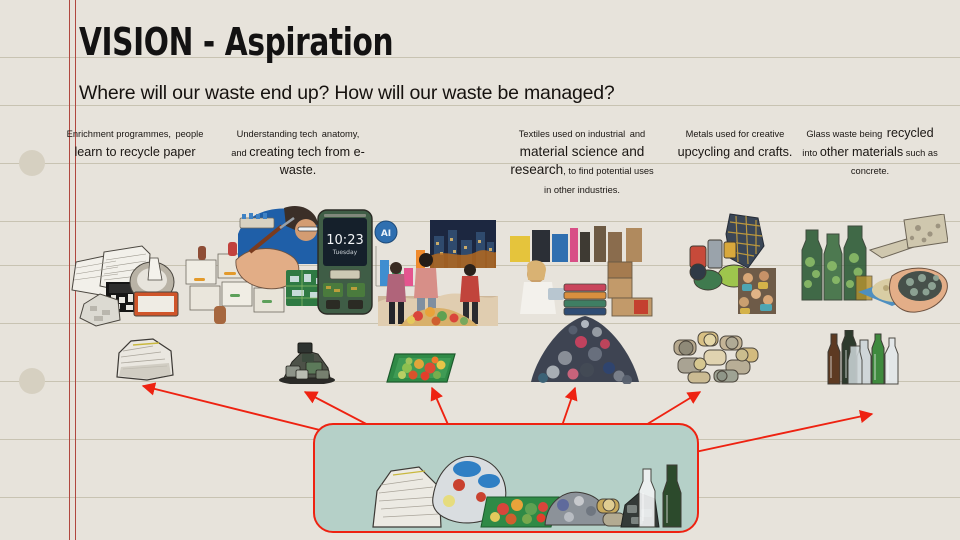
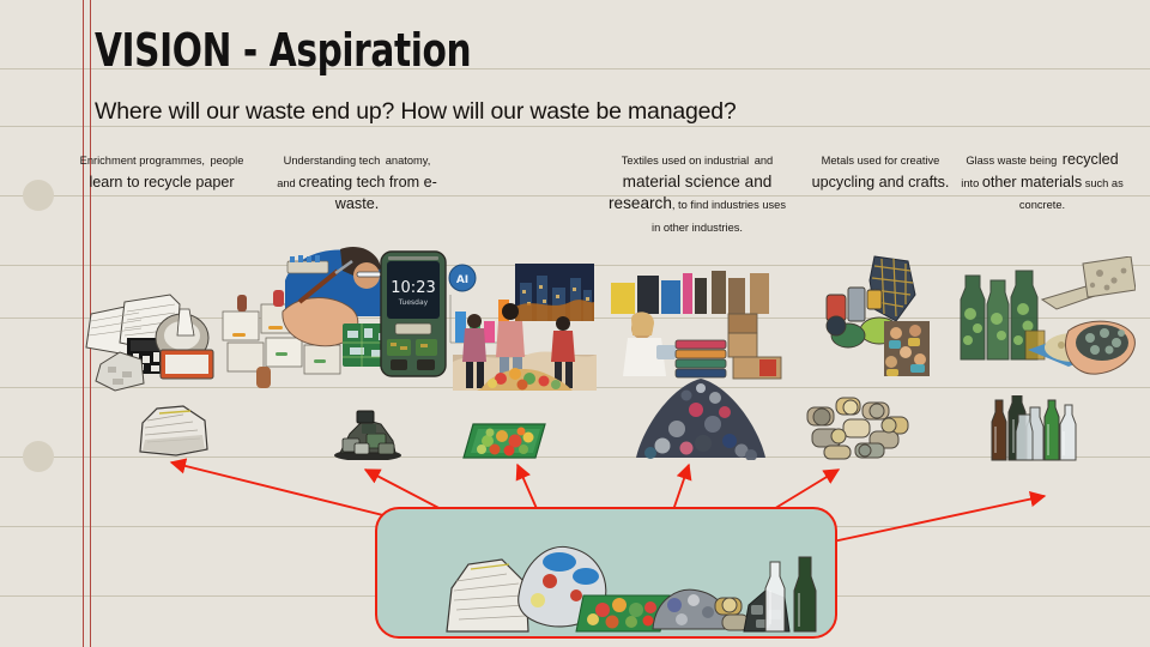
  VISION - Aspiration
  Where will our waste end up? How will our waste be managed?
  Enrichment programmes, people learn to recycle paper
  Understanding tech anatomy, and creating tech from e-waste.
- Textiles used on industrial and material science and research, to find potential uses in other industries.
+ Textiles used on industrial and material science and research, to find industries uses in other industries.
  Metals used for creative upcycling and crafts.
  Glass waste being recycled into other materials such as concrete.
  10:23
  AI
